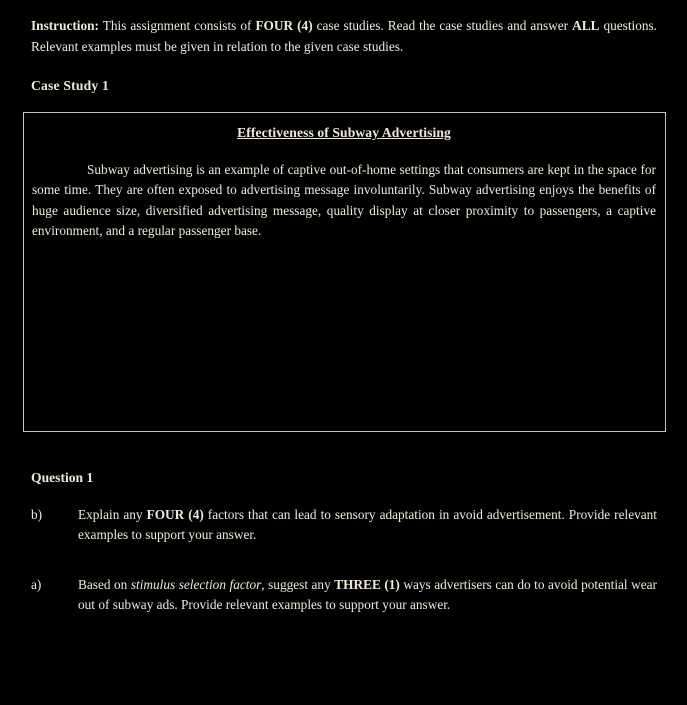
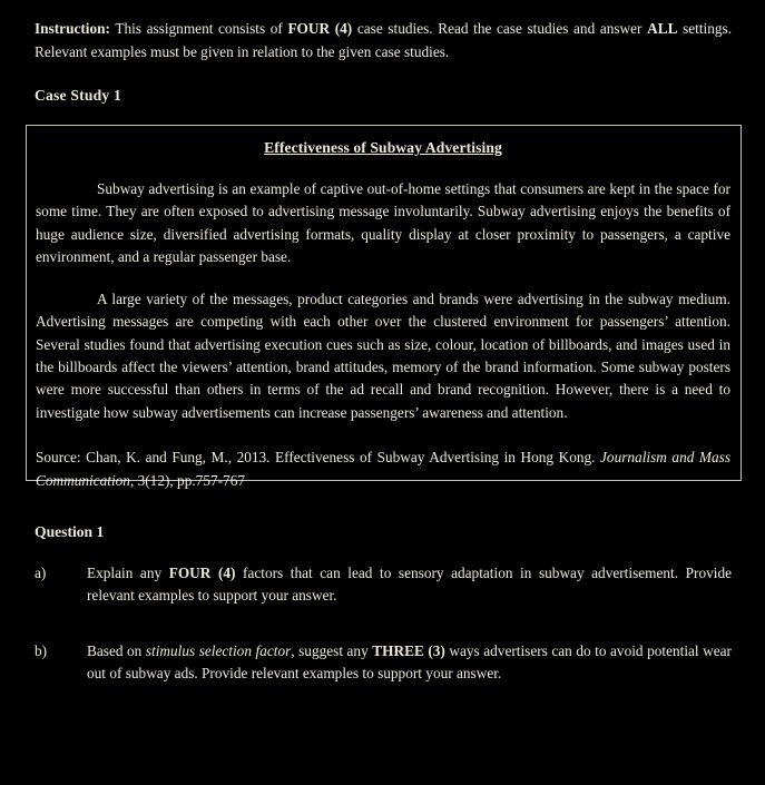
- Instruction: This assignment consists of FOUR (4) case studies. Read the case studies and answer ALL questions. Relevant examples must be given in relation to the given case studies.
+ Instruction: This assignment consists of FOUR (4) case studies. Read the case studies and answer ALL settings. Relevant examples must be given in relation to the given case studies.
  Case Study 1
  Effectiveness of Subway Advertising
- Subway advertising is an example of captive out-of-home settings that consumers are kept in the space for some time. They are often exposed to advertising message involuntarily. Subway advertising enjoys the benefits of huge audience size, diversified advertising message, quality display at closer proximity to passengers, a captive environment, and a regular passenger base.
+ Subway advertising is an example of captive out-of-home settings that consumers are kept in the space for some time. They are often exposed to advertising message involuntarily. Subway advertising enjoys the benefits of huge audience size, diversified advertising formats, quality display at closer proximity to passengers, a captive environment, and a regular passenger base.
+ A large variety of the messages, product categories and brands were advertising in the subway medium. Advertising messages are competing with each other over the clustered environment for passengers’ attention. Several studies found that advertising execution cues such as size, colour, location of billboards, and images used in the billboards affect the viewers’ attention, brand attitudes, memory of the brand information. Some subway posters were more successful than others in terms of the ad recall and brand recognition. However, there is a need to investigate how subway advertisements can increase passengers’ awareness and attention.
+ Source: Chan, K. and Fung, M., 2013. Effectiveness of Subway Advertising in Hong Kong. Journalism and Mass Communication, 3(12), pp.757-767
  Question 1
- b)
+ a)
- Explain any FOUR (4) factors that can lead to sensory adaptation in avoid advertisement. Provide relevant examples to support your answer.
+ Explain any FOUR (4) factors that can lead to sensory adaptation in subway advertisement. Provide relevant examples to support your answer.
- a)
+ b)
- Based on stimulus selection factor, suggest any THREE (1) ways advertisers can do to avoid potential wear out of subway ads. Provide relevant examples to support your answer.
+ Based on stimulus selection factor, suggest any THREE (3) ways advertisers can do to avoid potential wear out of subway ads. Provide relevant examples to support your answer.
